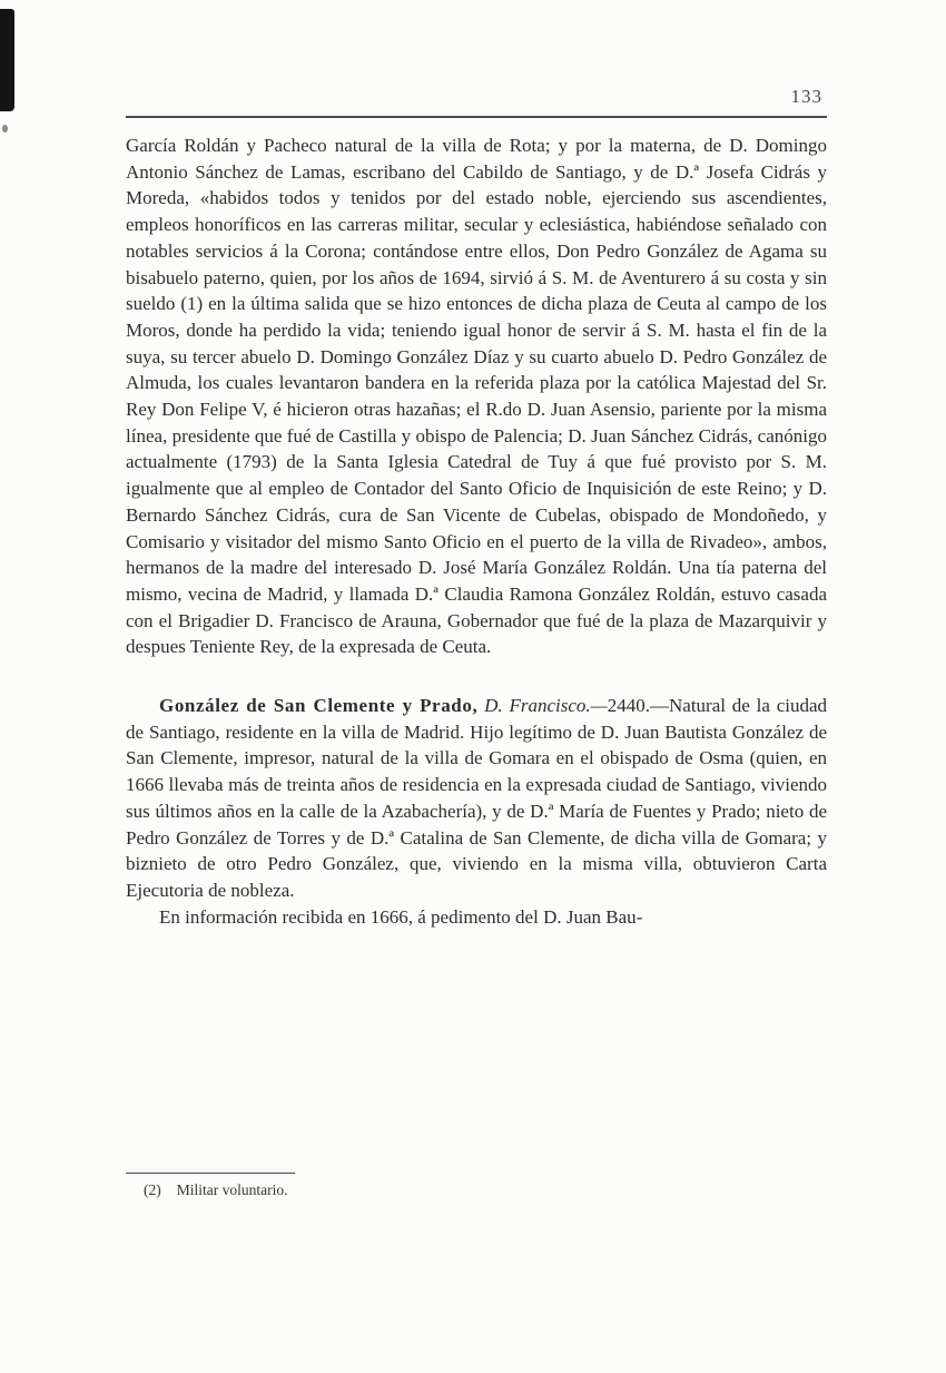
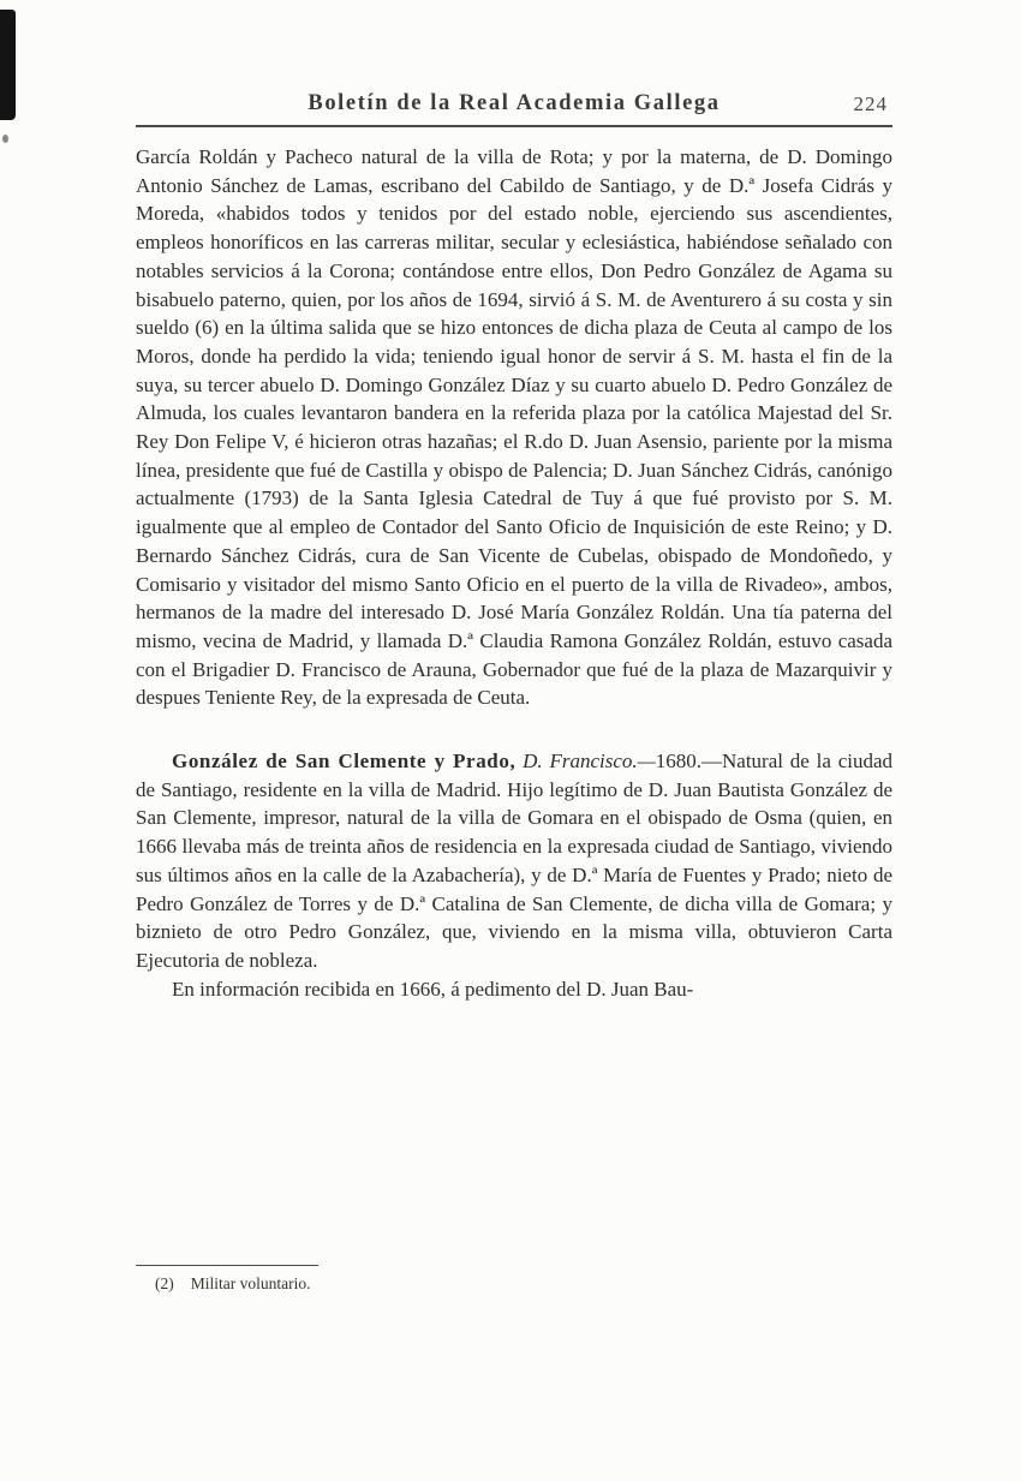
+ Boletín de la Real Academia Gallega
- 133
+ 224
- García Roldán y Pacheco natural de la villa de Rota; y por la materna, de D. Domingo Antonio Sánchez de Lamas, escribano del Cabildo de Santiago, y de D.ª Josefa Cidrás y Moreda, «habidos todos y tenidos por del estado noble, ejerciendo sus ascendientes, empleos honoríficos en las carreras militar, secular y eclesiástica, habiéndose señalado con notables servicios á la Corona; contándose entre ellos, Don Pedro González de Agama su bisabuelo paterno, quien, por los años de 1694, sirvió á S. M. de Aventurero á su costa y sin sueldo (1) en la última salida que se hizo entonces de dicha plaza de Ceuta al campo de los Moros, donde ha perdido la vida; teniendo igual honor de servir á S. M. hasta el fin de la suya, su tercer abuelo D. Domingo González Díaz y su cuarto abuelo D. Pedro González de Almuda, los cuales levantaron bandera en la referida plaza por la católica Majestad del Sr. Rey Don Felipe V, é hicieron otras hazañas; el R.do D. Juan Asensio, pariente por la misma línea, presidente que fué de Castilla y obispo de Palencia; D. Juan Sánchez Cidrás, canónigo actualmente (1793) de la Santa Iglesia Catedral de Tuy á que fué provisto por S. M. igualmente que al empleo de Contador del Santo Oficio de Inquisición de este Reino; y D. Bernardo Sánchez Cidrás, cura de San Vicente de Cubelas, obispado de Mondoñedo, y Comisario y visitador del mismo Santo Oficio en el puerto de la villa de Rivadeo», ambos, hermanos de la madre del interesado D. José María González Roldán. Una tía paterna del mismo, vecina de Madrid, y llamada D.ª Claudia Ramona González Roldán, estuvo casada con el Brigadier D. Francisco de Arauna, Gobernador que fué de la plaza de Mazarquivir y despues Teniente Rey, de la expresada de Ceuta.
+ García Roldán y Pacheco natural de la villa de Rota; y por la materna, de D. Domingo Antonio Sánchez de Lamas, escribano del Cabildo de Santiago, y de D.ª Josefa Cidrás y Moreda, «habidos todos y tenidos por del estado noble, ejerciendo sus ascendientes, empleos honoríficos en las carreras militar, secular y eclesiástica, habiéndose señalado con notables servicios á la Corona; contándose entre ellos, Don Pedro González de Agama su bisabuelo paterno, quien, por los años de 1694, sirvió á S. M. de Aventurero á su costa y sin sueldo (6) en la última salida que se hizo entonces de dicha plaza de Ceuta al campo de los Moros, donde ha perdido la vida; teniendo igual honor de servir á S. M. hasta el fin de la suya, su tercer abuelo D. Domingo González Díaz y su cuarto abuelo D. Pedro González de Almuda, los cuales levantaron bandera en la referida plaza por la católica Majestad del Sr. Rey Don Felipe V, é hicieron otras hazañas; el R.do D. Juan Asensio, pariente por la misma línea, presidente que fué de Castilla y obispo de Palencia; D. Juan Sánchez Cidrás, canónigo actualmente (1793) de la Santa Iglesia Catedral de Tuy á que fué provisto por S. M. igualmente que al empleo de Contador del Santo Oficio de Inquisición de este Reino; y D. Bernardo Sánchez Cidrás, cura de San Vicente de Cubelas, obispado de Mondoñedo, y Comisario y visitador del mismo Santo Oficio en el puerto de la villa de Rivadeo», ambos, hermanos de la madre del interesado D. José María González Roldán. Una tía paterna del mismo, vecina de Madrid, y llamada D.ª Claudia Ramona González Roldán, estuvo casada con el Brigadier D. Francisco de Arauna, Gobernador que fué de la plaza de Mazarquivir y despues Teniente Rey, de la expresada de Ceuta.
- González de San Clemente y Prado, D. Francisco.—2440.—Natural de la ciudad de Santiago, residente en la villa de Madrid. Hijo legítimo de D. Juan Bautista González de San Clemente, impresor, natural de la villa de Gomara en el obispado de Osma (quien, en 1666 llevaba más de treinta años de residencia en la expresada ciudad de Santiago, viviendo sus últimos años en la calle de la Azabachería), y de D.ª María de Fuentes y Prado; nieto de Pedro González de Torres y de D.ª Catalina de San Clemente, de dicha villa de Gomara; y biznieto de otro Pedro González, que, viviendo en la misma villa, obtuvieron Carta Ejecutoria de nobleza.
+ González de San Clemente y Prado, D. Francisco.—1680.—Natural de la ciudad de Santiago, residente en la villa de Madrid. Hijo legítimo de D. Juan Bautista González de San Clemente, impresor, natural de la villa de Gomara en el obispado de Osma (quien, en 1666 llevaba más de treinta años de residencia en la expresada ciudad de Santiago, viviendo sus últimos años en la calle de la Azabachería), y de D.ª María de Fuentes y Prado; nieto de Pedro González de Torres y de D.ª Catalina de San Clemente, de dicha villa de Gomara; y biznieto de otro Pedro González, que, viviendo en la misma villa, obtuvieron Carta Ejecutoria de nobleza.
  En información recibida en 1666, á pedimento del D. Juan Bau-
  (2) Militar voluntario.
